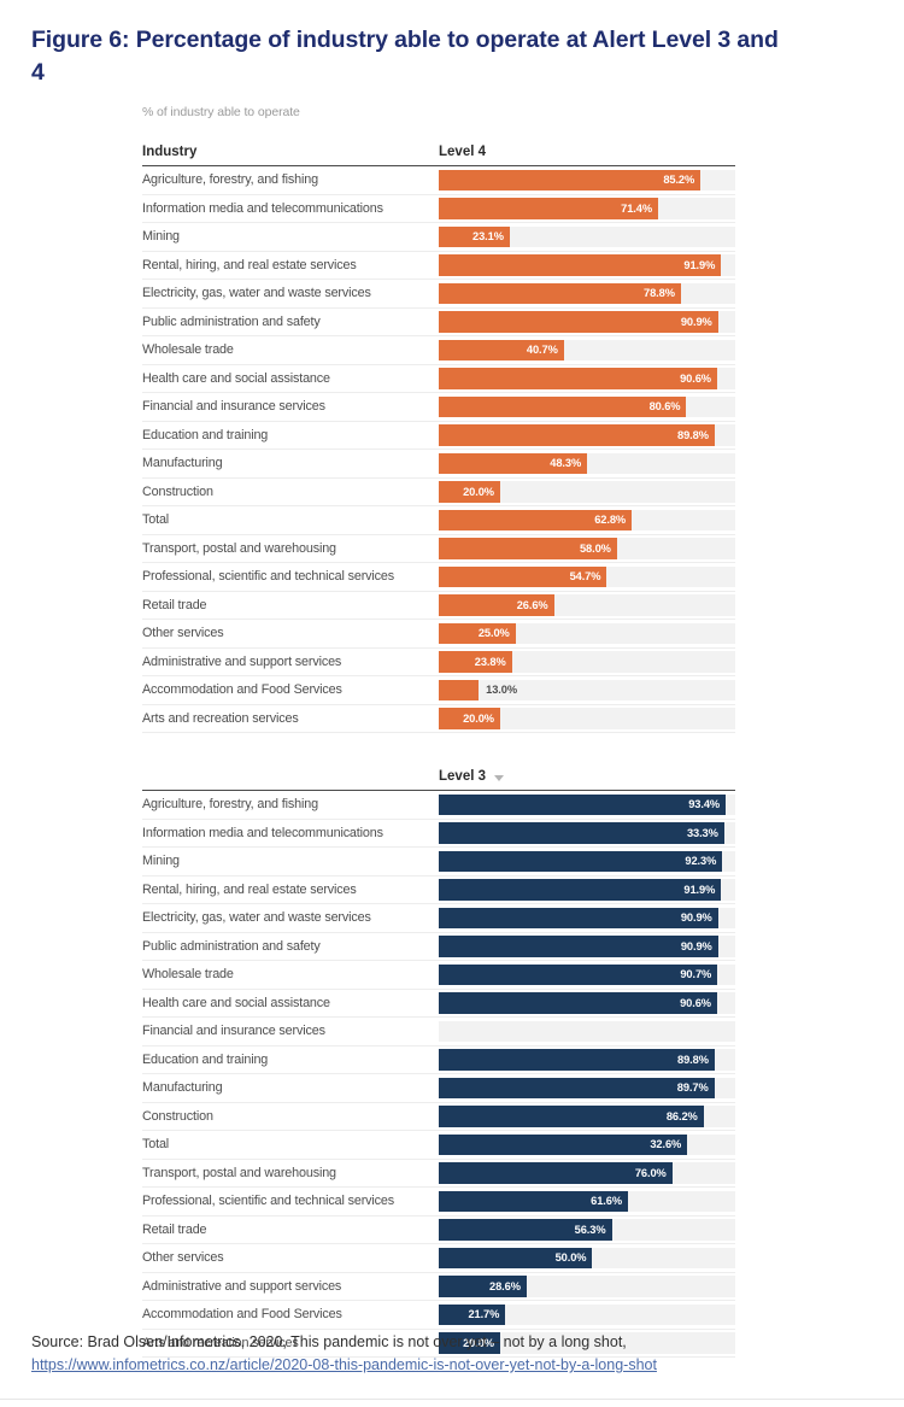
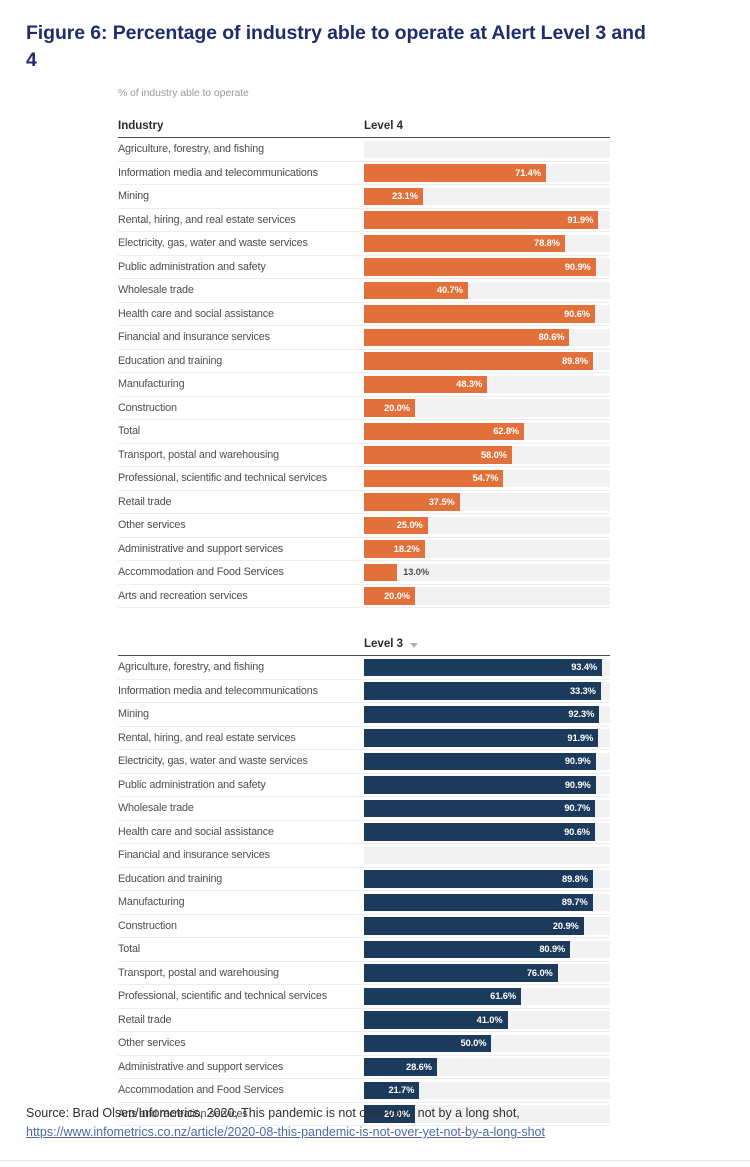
  Figure 6: Percentage of industry able to operate at Alert Level 3 and 4
  % of industry able to operate
  Industry
  Level 4
  Agriculture, forestry, and fishing
- 85.2%
  Information media and telecommunications
  71.4%
  Mining
  23.1%
  Rental, hiring, and real estate services
  91.9%
  Electricity, gas, water and waste services
  78.8%
  Public administration and safety
  90.9%
  Wholesale trade
  40.7%
  Health care and social assistance
  90.6%
  Financial and insurance services
  80.6%
  Education and training
  89.8%
  Manufacturing
  48.3%
  Construction
  20.0%
  Total
  62.8%
  Transport, postal and warehousing
  58.0%
  Professional, scientific and technical services
  54.7%
  Retail trade
- 26.6%
+ 37.5%
  Other services
  25.0%
  Administrative and support services
- 23.8%
+ 18.2%
  Accommodation and Food Services
  13.0%
  Arts and recreation services
  20.0%
  Level 3
  Agriculture, forestry, and fishing
  93.4%
  Information media and telecommunications
  33.3%
  Mining
  92.3%
  Rental, hiring, and real estate services
  91.9%
  Electricity, gas, water and waste services
  90.9%
  Public administration and safety
  90.9%
  Wholesale trade
  90.7%
  Health care and social assistance
  90.6%
  Financial and insurance services
  Education and training
  89.8%
  Manufacturing
  89.7%
  Construction
- 86.2%
+ 20.9%
  Total
- 32.6%
+ 80.9%
  Transport, postal and warehousing
  76.0%
  Professional, scientific and technical services
  61.6%
  Retail trade
- 56.3%
+ 41.0%
  Other services
  50.0%
  Administrative and support services
  28.6%
  Accommodation and Food Services
  21.7%
  Arts and recreation services
  20.0%
  Source: Brad Olsen/Infometrics, 2020, This pandemic is not over yet – not by a long shot,
  https://www.infometrics.co.nz/article/2020-08-this-pandemic-is-not-over-yet-not-by-a-long-shot
